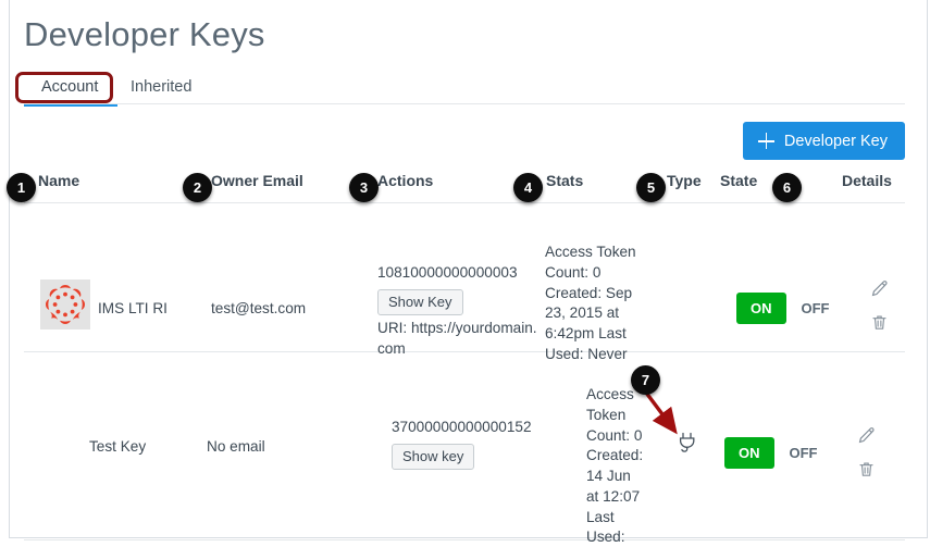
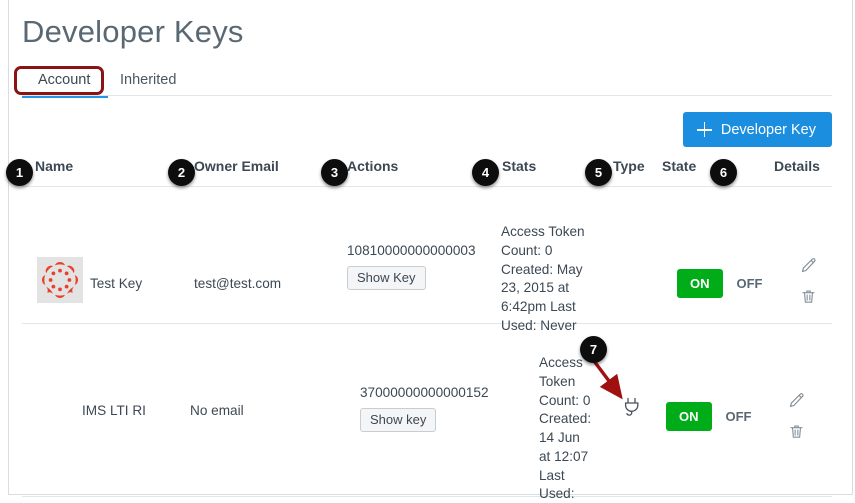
  Developer Keys
  Account
  Inherited
  Developer Key
  Name
  Owner Email
  Actions
  Stats
  Type
  State
  Details
- IMS LTI RI
+ Test Key
  test@test.com
  10810000000000003
  Show Key
- URI: https://yourdomain.com
- Access Token Count: 0 Created: Sep 23, 2015 at 6:42pm Last Used: Never
+ Access Token Count: 0 Created: May 23, 2015 at 6:42pm Last Used: Never
  ON
  OFF
- Test Key
+ IMS LTI RI
  No email
  37000000000000152
  Show key
  Access Token Count: 0 Created: 14 Jun at 12:07 Last Used:
  ON
  OFF
  1
  2
  3
  4
  5
  6
  7
